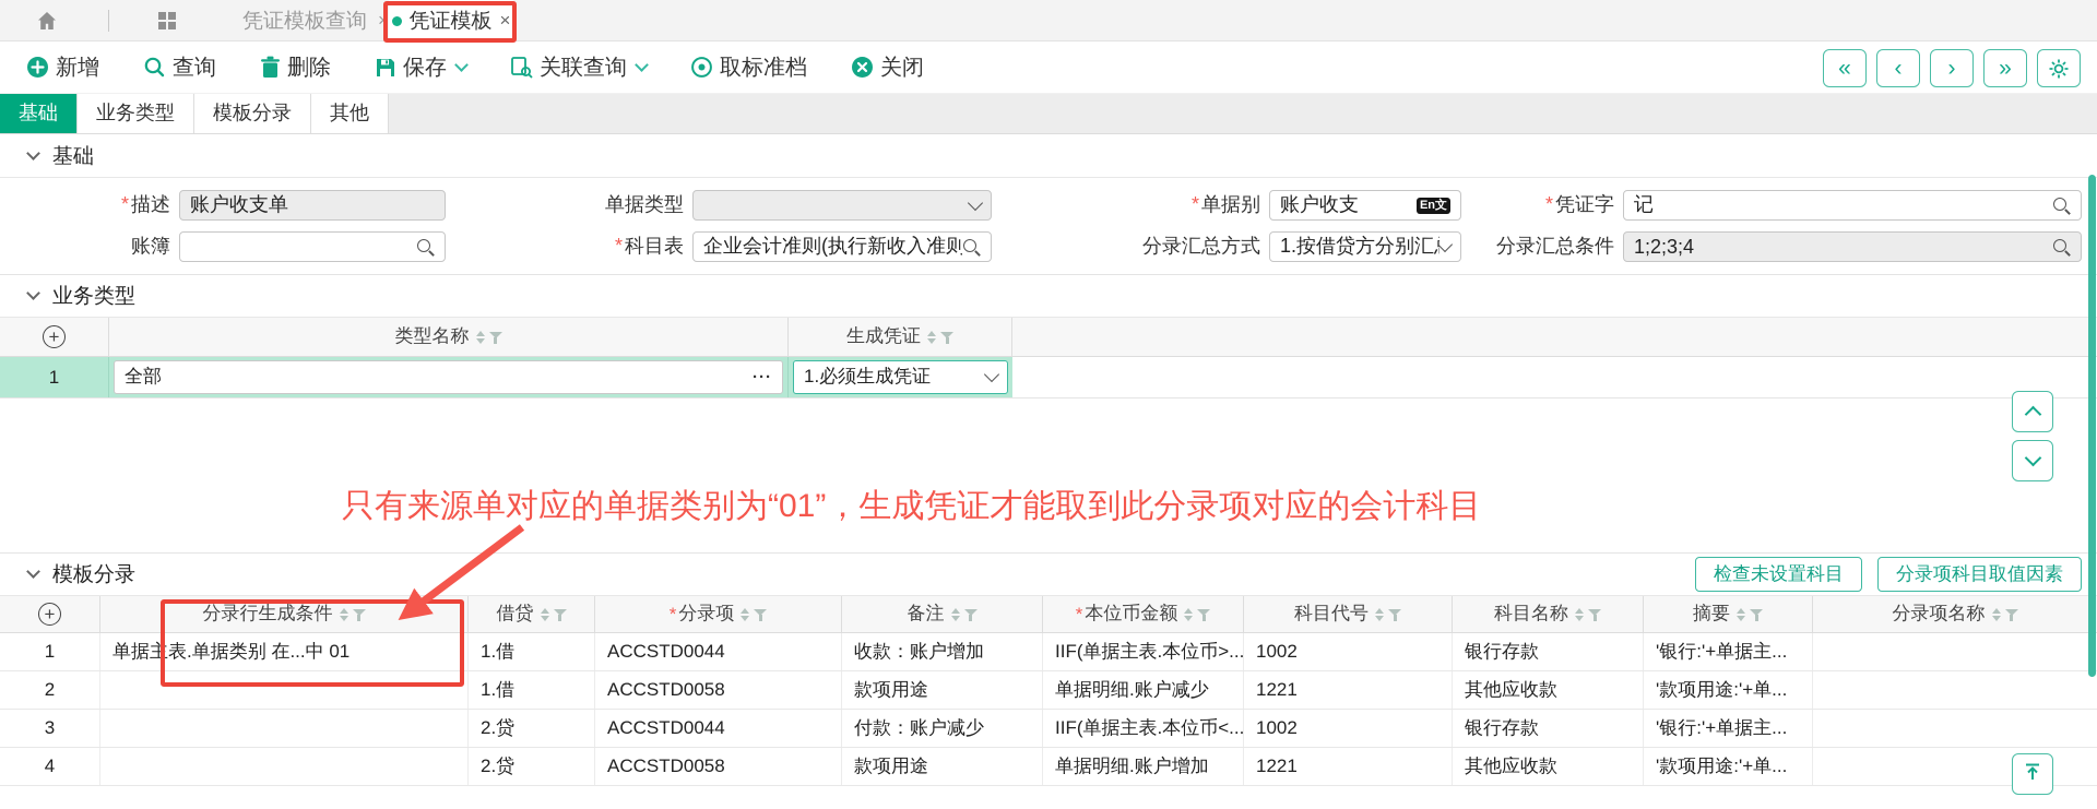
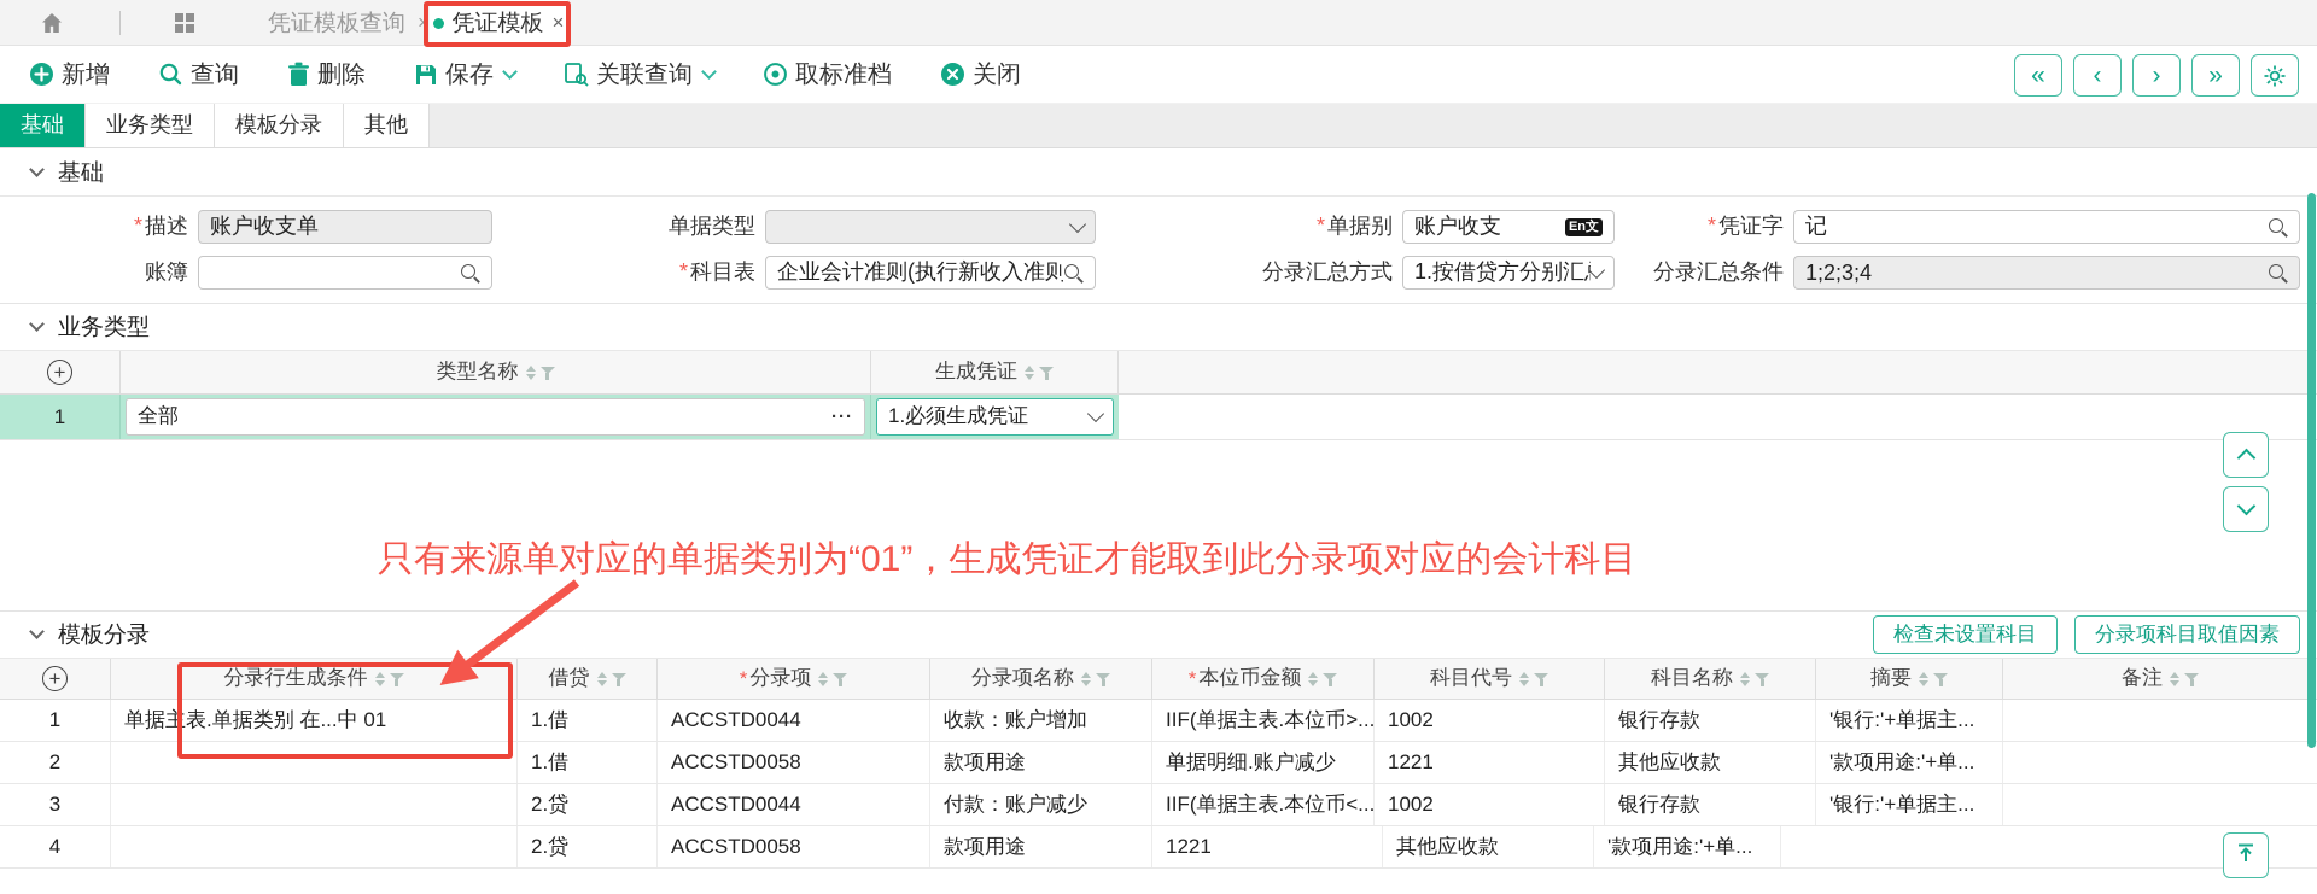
  凭证模板查询
  ×
  凭证模板
  ×
  新增
  查询
  删除
  保存
  关联查询
  取标准档
  关闭
  «
  ‹
  ›
  »
  基础
  业务类型
  模板分录
  其他
  基础
  *描述
  账户收支单
  单据类型
  *单据别
  账户收支
  En文
  *凭证字
  记
  账簿
  *科目表
  企业会计准则(执行新收入准则
  分录汇总方式
  1.按借贷方分别汇
  分录汇总条件
  1;2;3;4
  业务类型
  +
  类型名称
  生成凭证
  1
  全部
  ···
  1.必须生成凭证
  模板分录
  检查未设置科目
  分录项科目取值因素
  +
  分录行生成条件
  借贷
  *
  分录项
- 备注
+ 分录项名称
  *
  本位币金额
  科目代号
  科目名称
  摘要
- 分录项名称
+ 备注
  1
  单据主表.单据类别 在...中 01
  1.借
  ACCSTD0044
  收款：账户增加
  IIF(单据主表.本位币>...
  1002
  银行存款
  '银行:'+单据主...
  2
  1.借
  ACCSTD0058
  款项用途
  单据明细.账户减少
  1221
  其他应收款
  '款项用途:'+单...
  3
  2.贷
  ACCSTD0044
  付款：账户减少
  IIF(单据主表.本位币<...
  1002
  银行存款
  '银行:'+单据主...
  4
  2.贷
  ACCSTD0058
  款项用途
- 单据明细.账户增加
  1221
  其他应收款
  '款项用途:'+单...
  只有来源单对应的单据类别为“01”，生成凭证才能取到此分录项对应的会计科目
